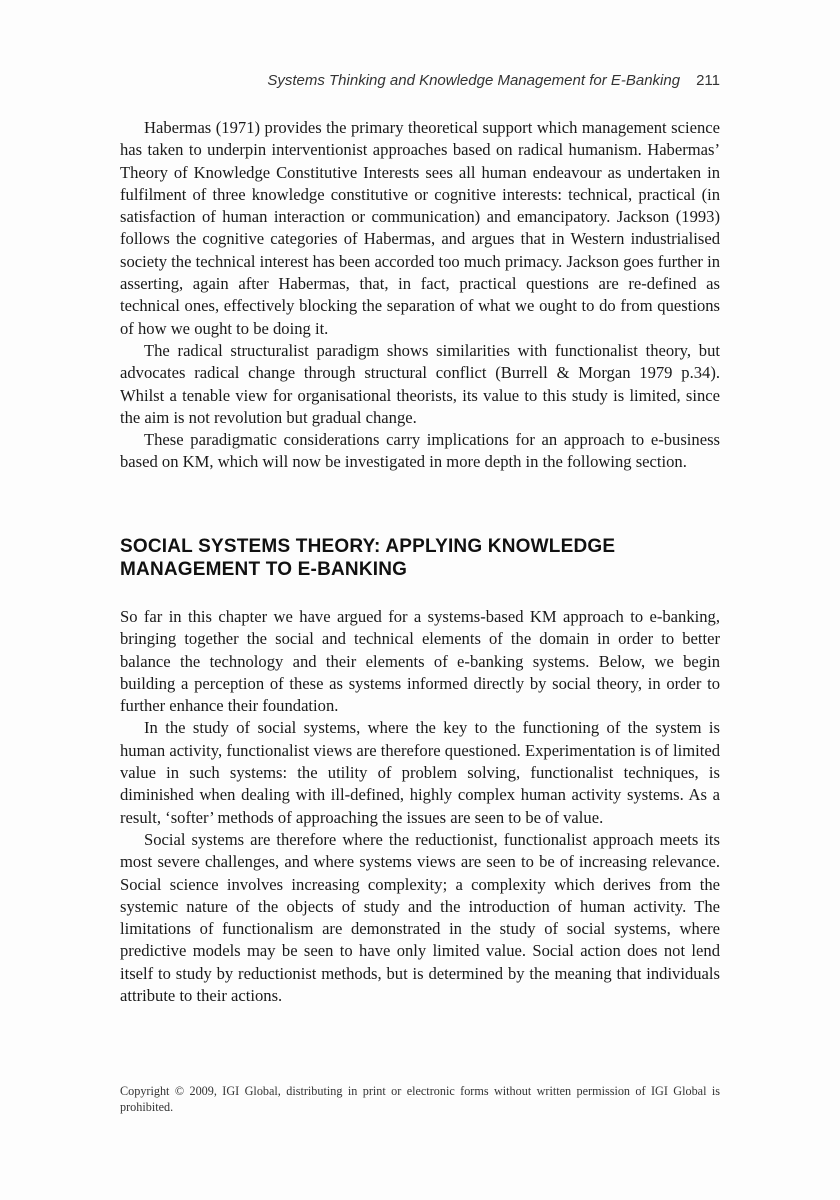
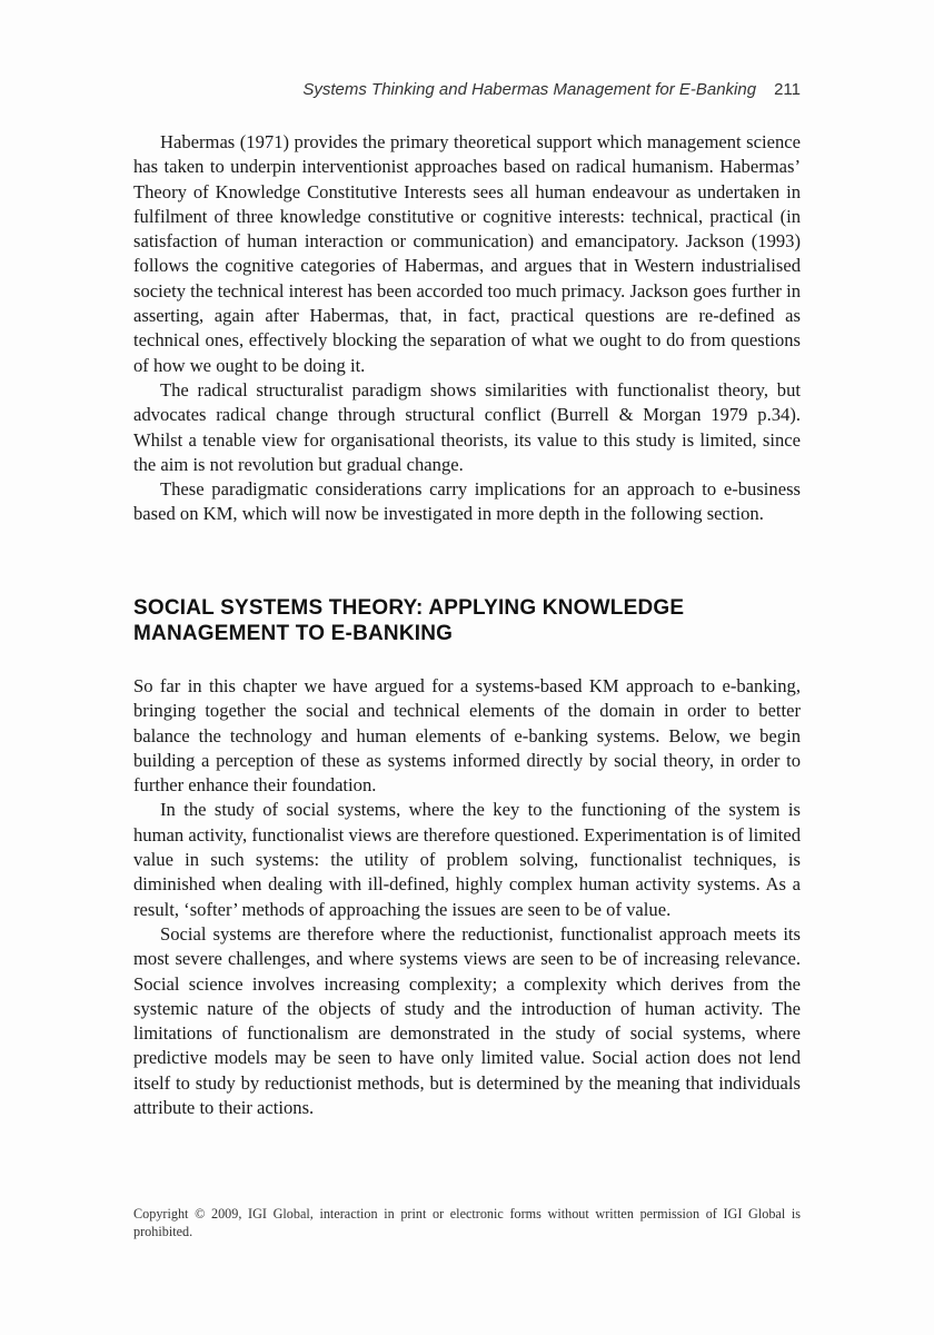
- Systems Thinking and Knowledge Management for E-Banking 211
+ Systems Thinking and Habermas Management for E-Banking 211
  Habermas (1971) provides the primary theoretical support which management science has taken to underpin interventionist approaches based on radical humanism. Habermas’ Theory of Knowledge Constitutive Interests sees all human endeavour as undertaken in fulfilment of three knowledge constitutive or cognitive interests: technical, practical (in satisfaction of human interaction or communication) and emancipatory. Jackson (1993) follows the cognitive categories of Habermas, and argues that in Western industrialised society the technical interest has been accorded too much primacy. Jackson goes further in asserting, again after Habermas, that, in fact, practical questions are re-defined as technical ones, effectively blocking the separation of what we ought to do from questions of how we ought to be doing it.
  The radical structuralist paradigm shows similarities with functionalist theory, but advocates radical change through structural conflict (Burrell & Morgan 1979 p.34). Whilst a tenable view for organisational theorists, its value to this study is limited, since the aim is not revolution but gradual change.
  These paradigmatic considerations carry implications for an approach to e-business based on KM, which will now be investigated in more depth in the following section.
  SOCIAL SYSTEMS THEORY: APPLYING KNOWLEDGE
  MANAGEMENT TO E-BANKING
- So far in this chapter we have argued for a systems-based KM approach to e-banking, bringing together the social and technical elements of the domain in order to better balance the technology and their elements of e-banking systems. Below, we begin building a perception of these as systems informed directly by social theory, in order to further enhance their foundation.
+ So far in this chapter we have argued for a systems-based KM approach to e-banking, bringing together the social and technical elements of the domain in order to better balance the technology and human elements of e-banking systems. Below, we begin building a perception of these as systems informed directly by social theory, in order to further enhance their foundation.
  In the study of social systems, where the key to the functioning of the system is human activity, functionalist views are therefore questioned. Experimentation is of limited value in such systems: the utility of problem solving, functionalist techniques, is diminished when dealing with ill-defined, highly complex human activity systems. As a result, ‘softer’ methods of approaching the issues are seen to be of value.
  Social systems are therefore where the reductionist, functionalist approach meets its most severe challenges, and where systems views are seen to be of increasing relevance. Social science involves increasing complexity; a complexity which derives from the systemic nature of the objects of study and the introduction of human activity. The limitations of functionalism are demonstrated in the study of social systems, where predictive models may be seen to have only limited value. Social action does not lend itself to study by reductionist methods, but is determined by the meaning that individuals attribute to their actions.
- Copyright © 2009, IGI Global, distributing in print or electronic forms without written permission of IGI Global is prohibited.
+ Copyright © 2009, IGI Global, interaction in print or electronic forms without written permission of IGI Global is prohibited.
